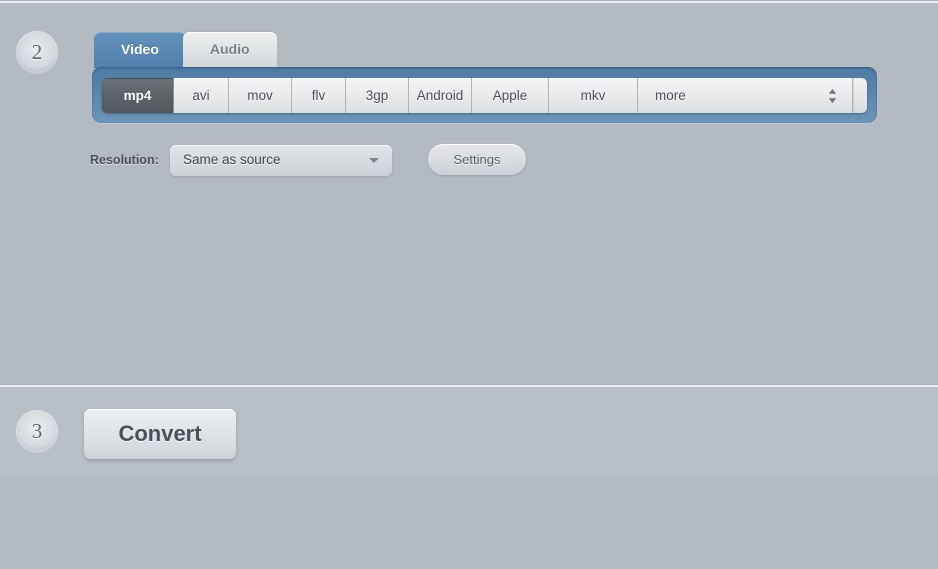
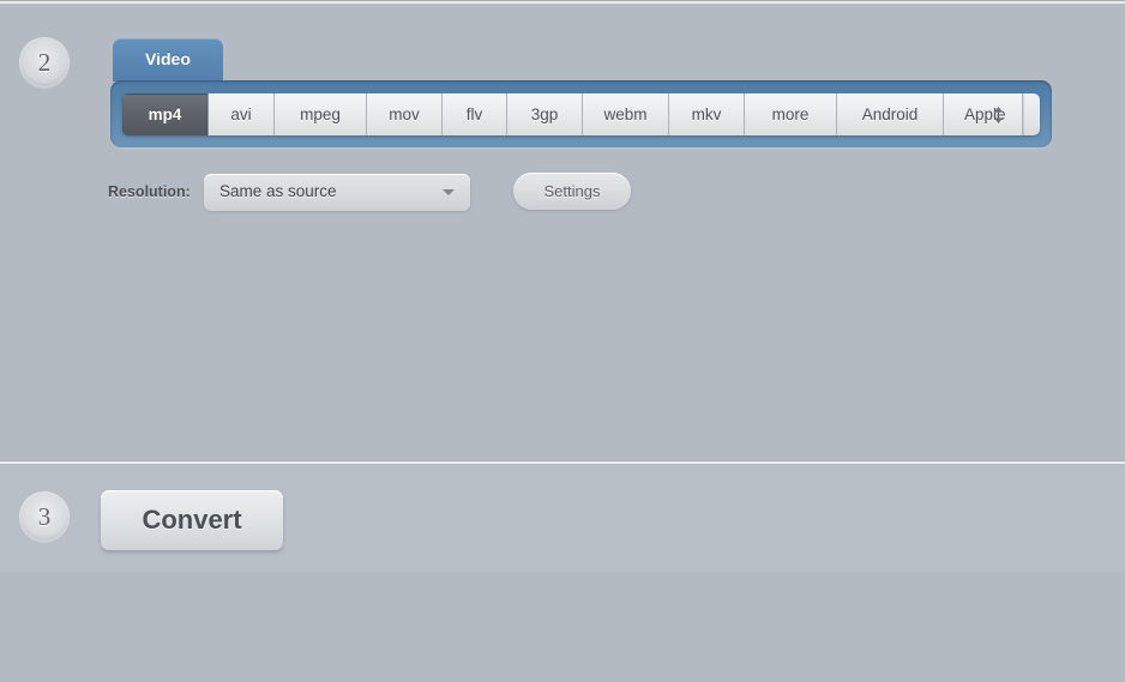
  2
  Video
- Audio
  mp4
  avi
+ mpeg
  mov
  flv
  3gp
+ webm
- Android
+ mkv
- Apple
+ more
- mkv
+ Android
- more
+ Apple
  Resolution:
  Same as source
  Settings
  3
  Convert
